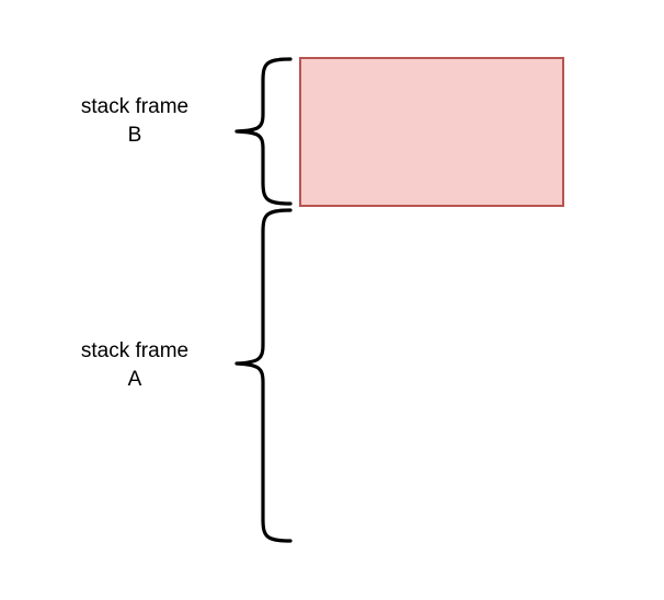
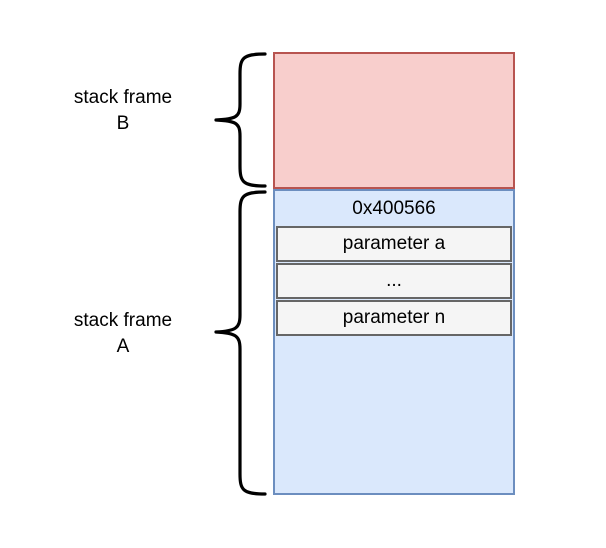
  stack frame
  B
  stack frame
  A
+ 0x400566
+ parameter a
+ ...
+ parameter n
